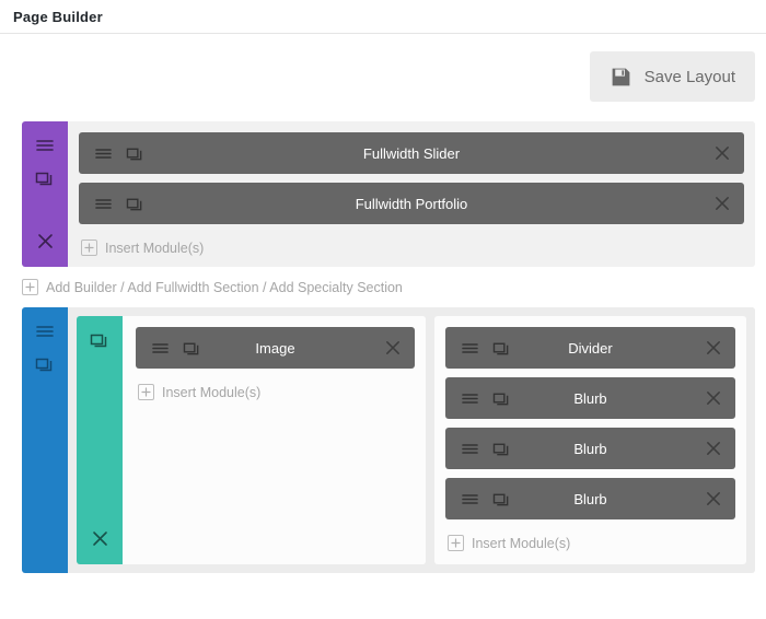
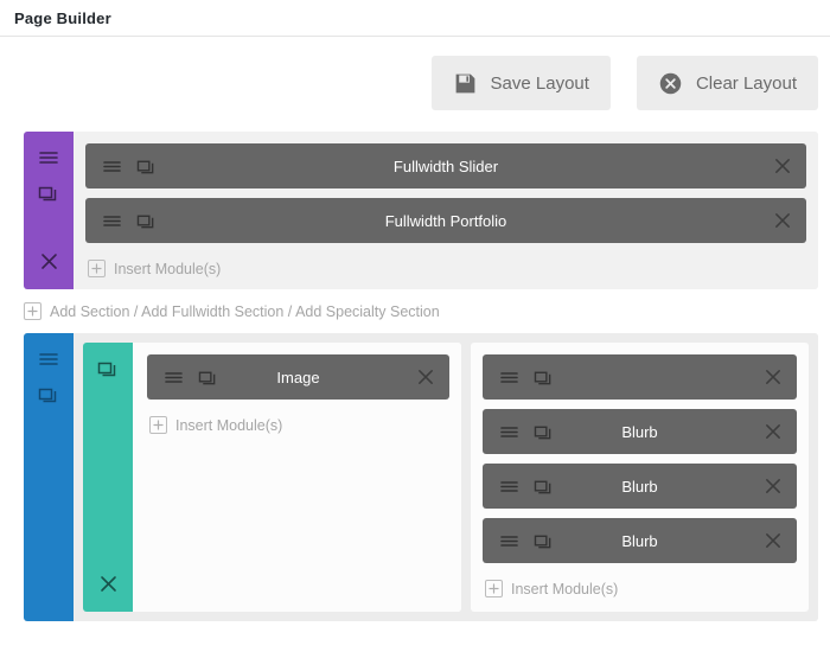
  Page Builder
  Save Layout
+ Clear Layout
  Fullwidth Slider
  Fullwidth Portfolio
  Insert Module(s)
- Add Builder / Add Fullwidth Section / Add Specialty Section
+ Add Section / Add Fullwidth Section / Add Specialty Section
  Image
  Insert Module(s)
- Divider
  Blurb
  Blurb
  Blurb
  Insert Module(s)
